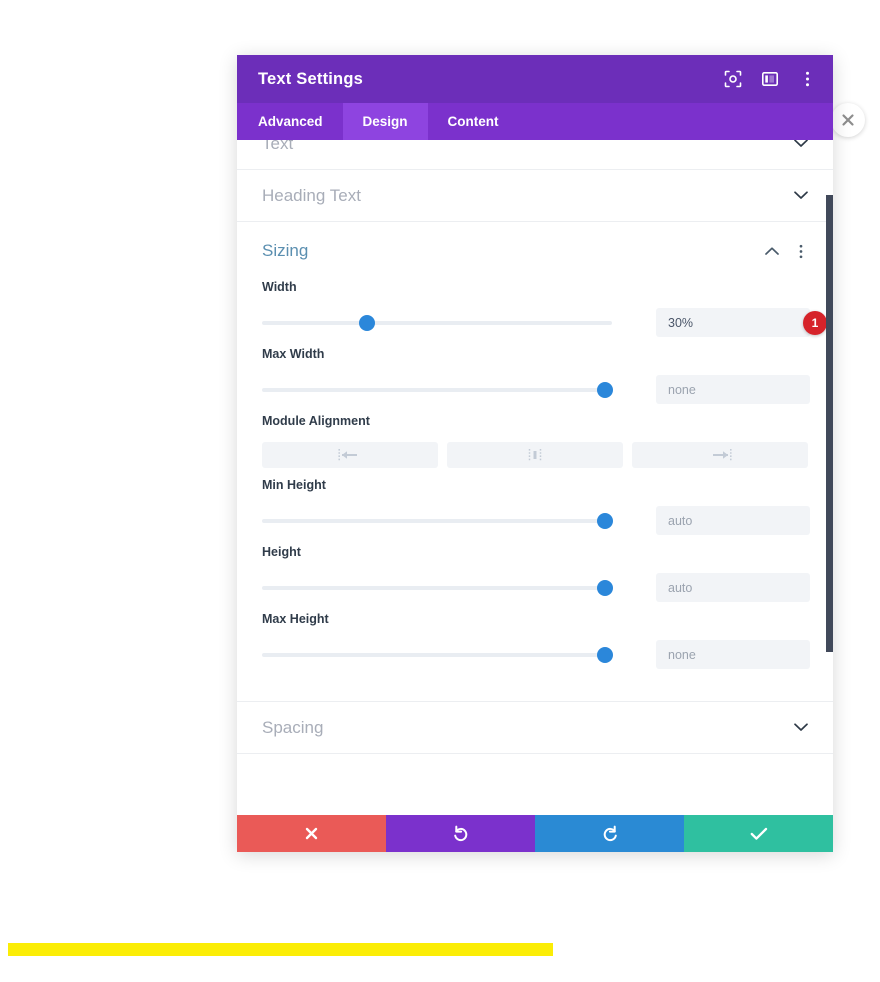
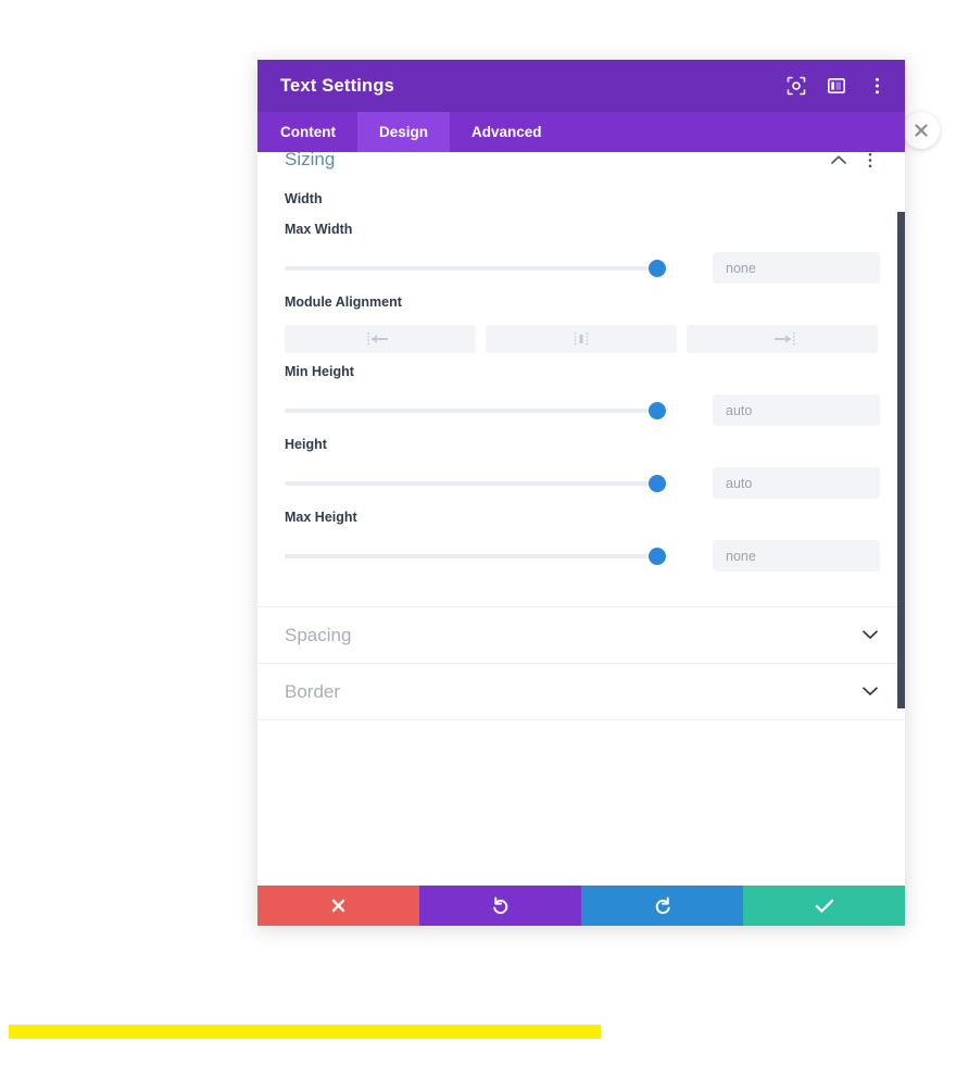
  Text Settings
- Advanced
+ Content
  Design
- Content
+ Advanced
- Text
- Heading Text
  Sizing
  Width
- 30%
- 1
  Max Width
  none
  Module Alignment
  Min Height
  auto
  Height
  auto
  Max Height
  none
  Spacing
+ Border
